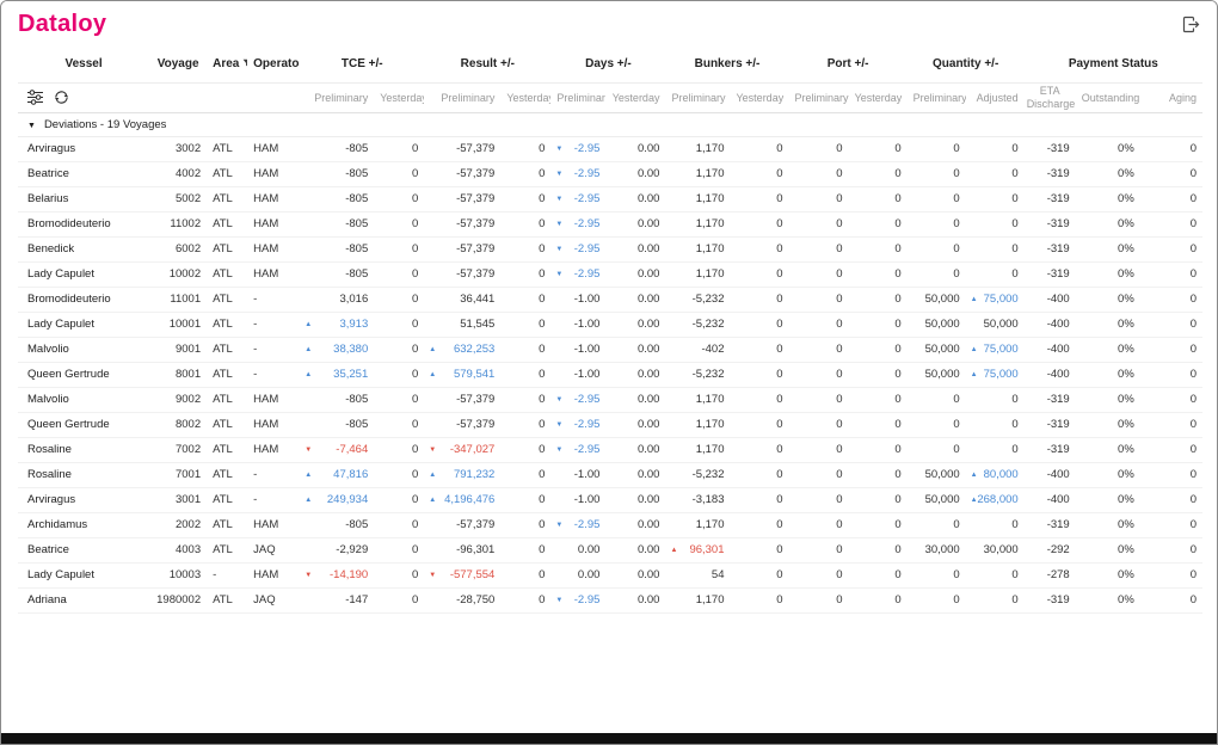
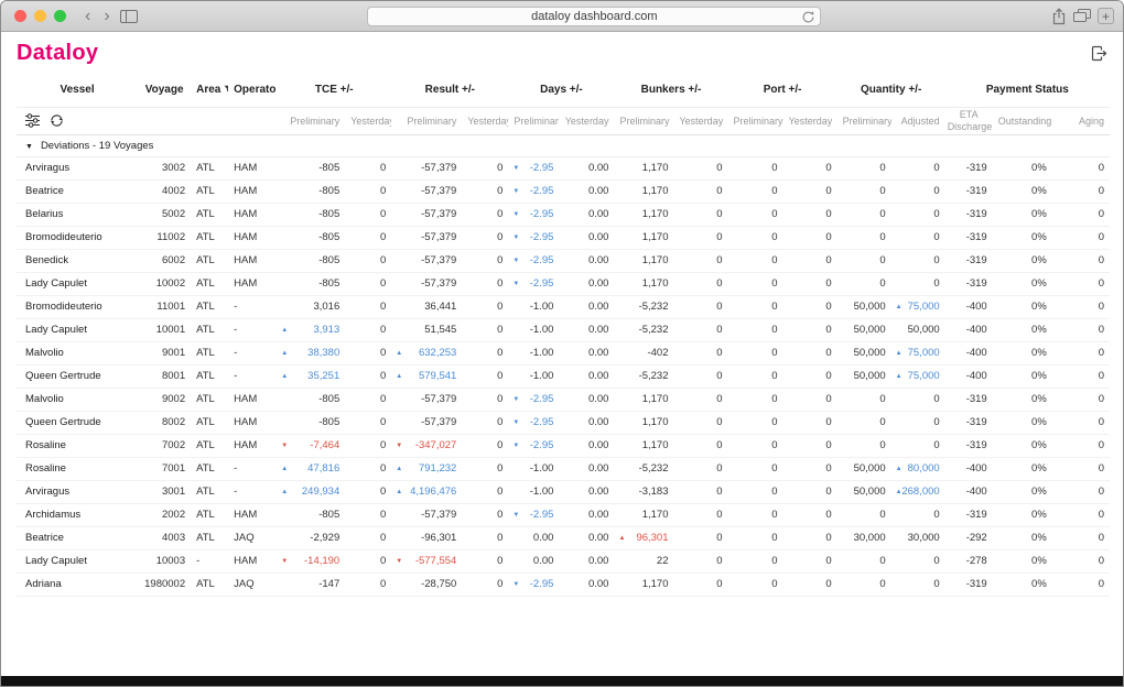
+ ‹
+ ›
+ dataloy dashboard.com
+ +
  Dataloy
  Vessel	Voyage	Area	Operato	TCE +/-	Result +/-	Days +/-	Bunkers +/-	Port +/-	Quantity +/-	Payment Status
  	Preliminary	Yesterda	Preliminary	Yesterda	Preliminar	Yesterday	Preliminary	Yesterday	Preliminary	Yesterday	Preliminary	Adjusted	ETA Discharge	Outstanding	Aging
  Deviations - 19 Voyages
  Arviragus	3002	ATL	HAM	-805	0	-57,379	0	-2.95	0.00	1,170	0	0	0	0	0	-319	0%	0
  Beatrice	4002	ATL	HAM	-805	0	-57,379	0	-2.95	0.00	1,170	0	0	0	0	0	-319	0%	0
  Belarius	5002	ATL	HAM	-805	0	-57,379	0	-2.95	0.00	1,170	0	0	0	0	0	-319	0%	0
  Bromodideuterio	11002	ATL	HAM	-805	0	-57,379	0	-2.95	0.00	1,170	0	0	0	0	0	-319	0%	0
  Benedick	6002	ATL	HAM	-805	0	-57,379	0	-2.95	0.00	1,170	0	0	0	0	0	-319	0%	0
  Lady Capulet	10002	ATL	HAM	-805	0	-57,379	0	-2.95	0.00	1,170	0	0	0	0	0	-319	0%	0
  Bromodideuterio	11001	ATL	-	3,016	0	36,441	0	-1.00	0.00	-5,232	0	0	0	50,000	75,000	-400	0%	0
  Lady Capulet	10001	ATL	-	3,913	0	51,545	0	-1.00	0.00	-5,232	0	0	0	50,000	50,000	-400	0%	0
  Malvolio	9001	ATL	-	38,380	0	632,253	0	-1.00	0.00	-402	0	0	0	50,000	75,000	-400	0%	0
  Queen Gertrude	8001	ATL	-	35,251	0	579,541	0	-1.00	0.00	-5,232	0	0	0	50,000	75,000	-400	0%	0
  Malvolio	9002	ATL	HAM	-805	0	-57,379	0	-2.95	0.00	1,170	0	0	0	0	0	-319	0%	0
  Queen Gertrude	8002	ATL	HAM	-805	0	-57,379	0	-2.95	0.00	1,170	0	0	0	0	0	-319	0%	0
  Rosaline	7002	ATL	HAM	-7,464	0	-347,027	0	-2.95	0.00	1,170	0	0	0	0	0	-319	0%	0
  Rosaline	7001	ATL	-	47,816	0	791,232	0	-1.00	0.00	-5,232	0	0	0	50,000	80,000	-400	0%	0
  Arviragus	3001	ATL	-	249,934	0	4,196,476	0	-1.00	0.00	-3,183	0	0	0	50,000	268,000	-400	0%	0
  Archidamus	2002	ATL	HAM	-805	0	-57,379	0	-2.95	0.00	1,170	0	0	0	0	0	-319	0%	0
  Beatrice	4003	ATL	JAQ	-2,929	0	-96,301	0	0.00	0.00	96,301	0	0	0	30,000	30,000	-292	0%	0
- Lady Capulet	10003	-	HAM	-14,190	0	-577,554	0	0.00	0.00	54	0	0	0	0	0	-278	0%	0
+ Lady Capulet	10003	-	HAM	-14,190	0	-577,554	0	0.00	0.00	22	0	0	0	0	0	-278	0%	0
  Adriana	1980002	ATL	JAQ	-147	0	-28,750	0	-2.95	0.00	1,170	0	0	0	0	0	-319	0%	0
